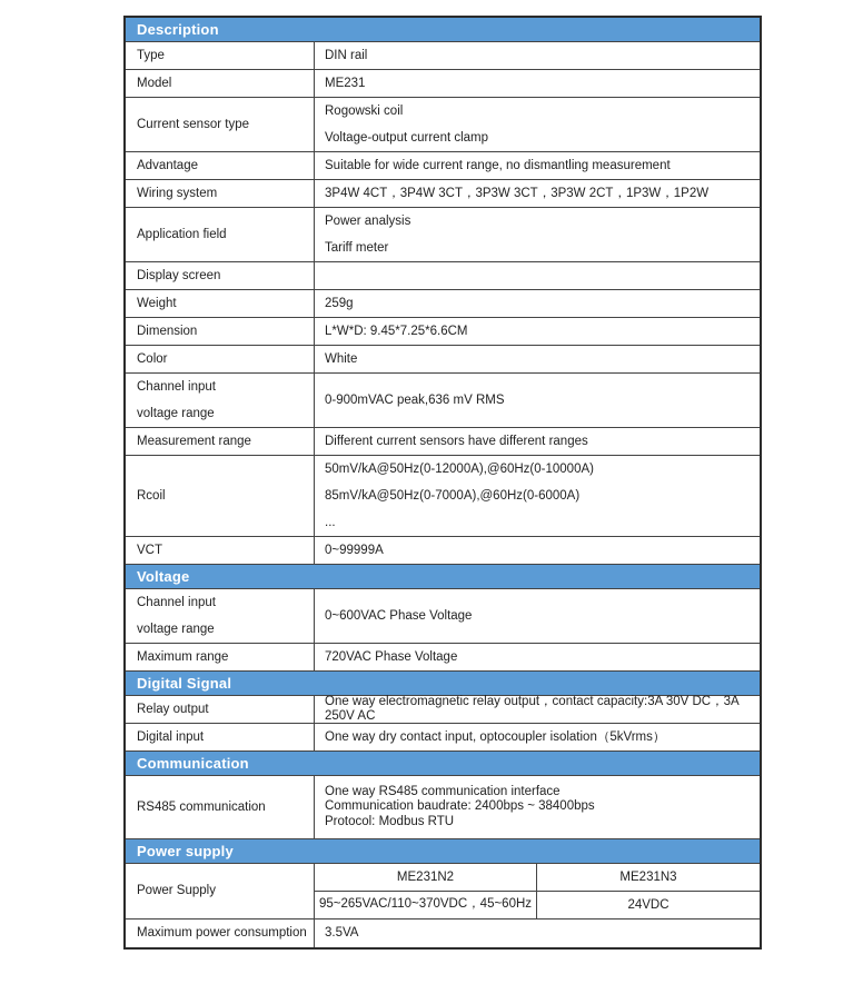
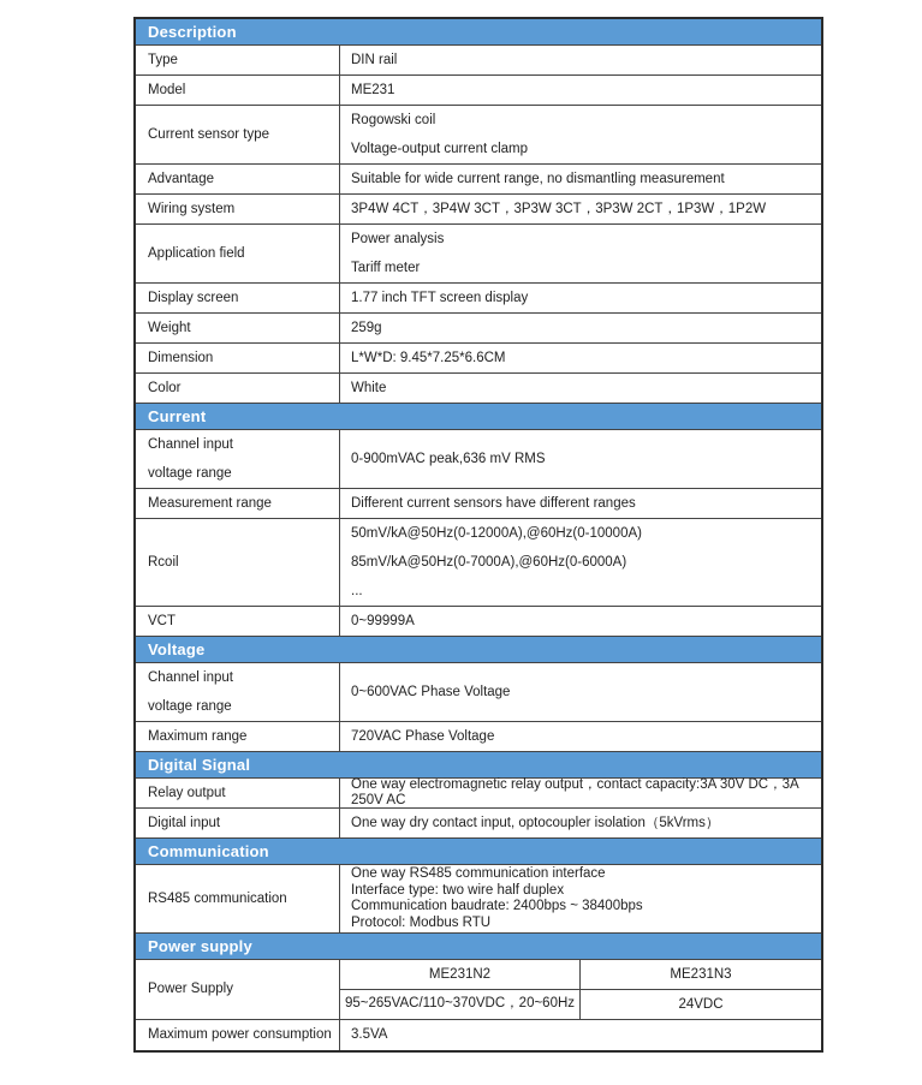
  Description
  Type
  DIN rail
  Model
  ME231
  Current sensor type
  Rogowski coil
  Voltage-output current clamp
  Advantage
  Suitable for wide current range, no dismantling measurement
  Wiring system
  3P4W 4CT，3P4W 3CT，3P3W 3CT，3P3W 2CT，1P3W，1P2W
  Application field
  Power analysis
  Tariff meter
  Display screen
+ 1.77 inch TFT screen display
  Weight
  259g
  Dimension
  L*W*D: 9.45*7.25*6.6CM
  Color
  White
+ Current
  Channel input
  voltage range
  0-900mVAC peak,636 mV RMS
  Measurement range
  Different current sensors have different ranges
  Rcoil
  50mV/kA@50Hz(0-12000A),@60Hz(0-10000A)
  85mV/kA@50Hz(0-7000A),@60Hz(0-6000A)
  ...
  VCT
  0~99999A
  Voltage
  Channel input
  voltage range
  0~600VAC Phase Voltage
  Maximum range
  720VAC Phase Voltage
  Digital Signal
  Relay output
  One way electromagnetic relay output，contact capacity:3A 30V DC，3A 250V AC
  Digital input
  One way dry contact input, optocoupler isolation（5kVrms）
  Communication
  RS485 communication
  One way RS485 communication interface
+ Interface type: two wire half duplex
  Communication baudrate: 2400bps ~ 38400bps
  Protocol: Modbus RTU
  Power supply
  Power Supply
  ME231N2
  ME231N3
- 95~265VAC/110~370VDC，45~60Hz
+ 95~265VAC/110~370VDC，20~60Hz
  24VDC
  Maximum power consumption
  3.5VA
